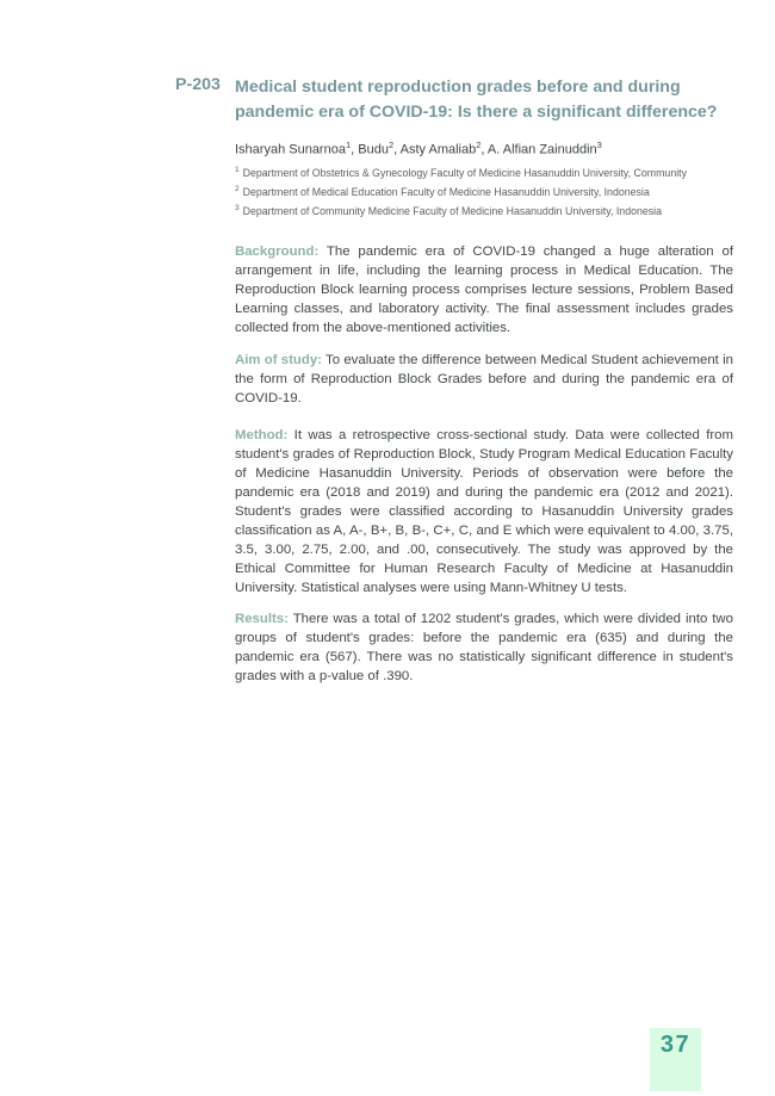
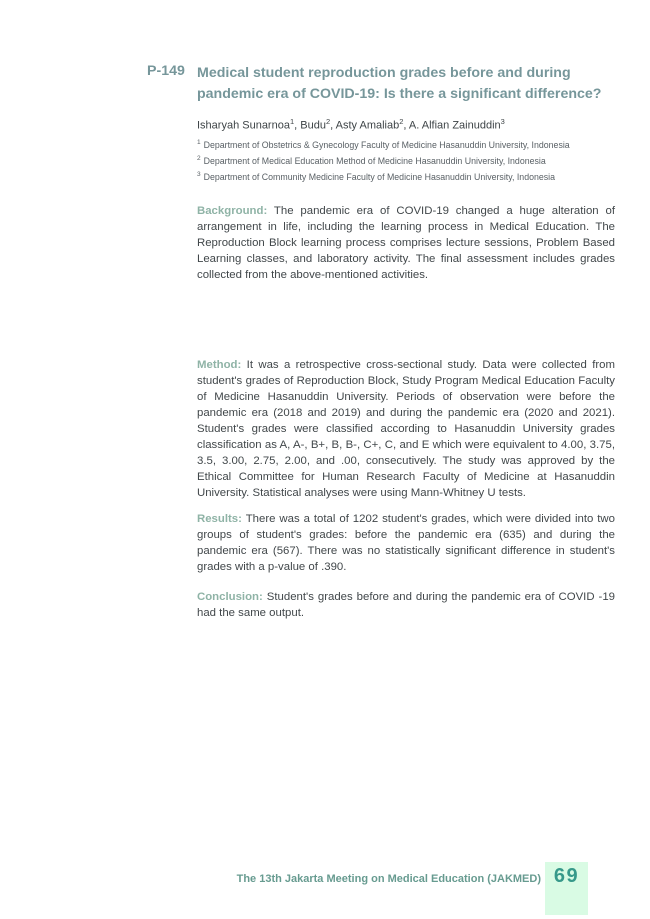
- P-203
+ P-149
  Medical student reproduction grades before and during pandemic era of COVID-19: Is there a significant difference?
  Isharyah Sunarnoa1, Budu2, Asty Amaliab2, A. Alfian Zainuddin3
- Department of Obstetrics & Gynecology Faculty of Medicine Hasanuddin University, Community
+ Department of Obstetrics & Gynecology Faculty of Medicine Hasanuddin University, Indonesia
- Department of Medical Education Faculty of Medicine Hasanuddin University, Indonesia
+ Department of Medical Education Method of Medicine Hasanuddin University, Indonesia
  Department of Community Medicine Faculty of Medicine Hasanuddin University, Indonesia
  Background: The pandemic era of COVID-19 changed a huge alteration of arrangement in life, including the learning process in Medical Education. The Reproduction Block learning process comprises lecture sessions, Problem Based Learning classes, and laboratory activity. The final assessment includes grades collected from the above-mentioned activities.
- Aim of study: To evaluate the difference between Medical Student achievement in the form of Reproduction Block Grades before and during the pandemic era of COVID-19.
- Method: It was a retrospective cross-sectional study. Data were collected from student's grades of Reproduction Block, Study Program Medical Education Faculty of Medicine Hasanuddin University. Periods of observation were before the pandemic era (2018 and 2019) and during the pandemic era (2012 and 2021). Student's grades were classified according to Hasanuddin University grades classification as A, A-, B+, B, B-, C+, C, and E which were equivalent to 4.00, 3.75, 3.5, 3.00, 2.75, 2.00, and .00, consecutively. The study was approved by the Ethical Committee for Human Research Faculty of Medicine at Hasanuddin University. Statistical analyses were using Mann-Whitney U tests.
+ Method: It was a retrospective cross-sectional study. Data were collected from student's grades of Reproduction Block, Study Program Medical Education Faculty of Medicine Hasanuddin University. Periods of observation were before the pandemic era (2018 and 2019) and during the pandemic era (2020 and 2021). Student's grades were classified according to Hasanuddin University grades classification as A, A-, B+, B, B-, C+, C, and E which were equivalent to 4.00, 3.75, 3.5, 3.00, 2.75, 2.00, and .00, consecutively. The study was approved by the Ethical Committee for Human Research Faculty of Medicine at Hasanuddin University. Statistical analyses were using Mann-Whitney U tests.
  Results: There was a total of 1202 student's grades, which were divided into two groups of student's grades: before the pandemic era (635) and during the pandemic era (567). There was no statistically significant difference in student's grades with a p-value of .390.
+ Conclusion: Student's grades before and during the pandemic era of COVID -19 had the same output.
+ The 13th Jakarta Meeting on Medical Education (JAKMED)
- 37
+ 69
